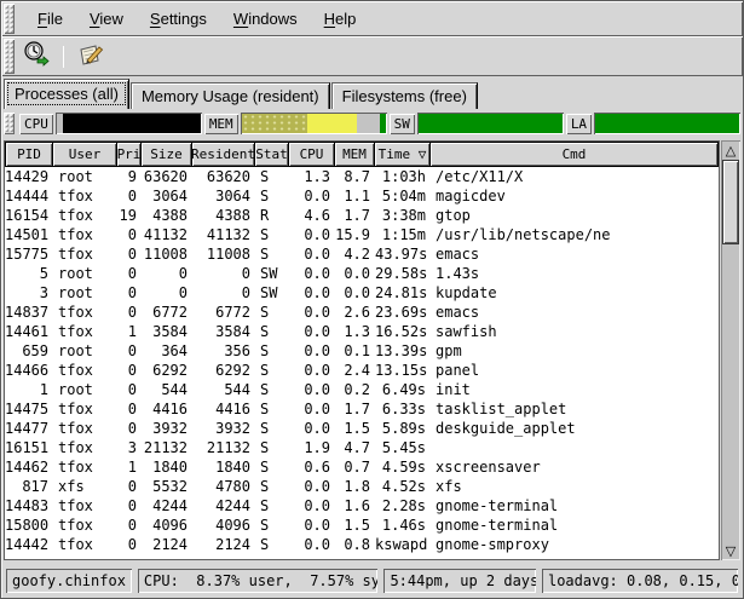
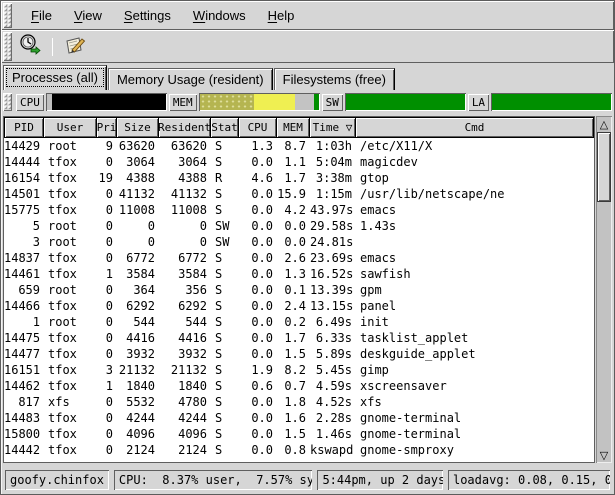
  File
  View
  Settings
  Windows
  Help
  Processes (all)
  Memory Usage (resident)
  Filesystems (free)
  CPU
  MEM
  SW
  LA
  PID
  User
  Pri
  Size
  Resident
  Stat
  CPU
  MEM
  Time ▽
  Cmd
  14429
  root
  9
  63620
  63620
  S
  1.3
  8.7
  1:03h
  /etc/X11/X
  14444
  tfox
  0
  3064
  3064
  S
  0.0
  1.1
  5:04m
  magicdev
  16154
  tfox
  19
  4388
  4388
  R
  4.6
  1.7
  3:38m
  gtop
  14501
  tfox
  0
  41132
  41132
  S
  0.0
  15.9
  1:15m
  /usr/lib/netscape/ne
  15775
  tfox
  0
  11008
  11008
  S
  0.0
  4.2
  43.97s
  emacs
  5
  root
  0
  0
  0
  SW
  0.0
  0.0
  29.58s
  1.43s
  3
  root
  0
  0
  0
  SW
  0.0
  0.0
  24.81s
- kupdate
  14837
  tfox
  0
  6772
  6772
  S
  0.0
  2.6
  23.69s
  emacs
  14461
  tfox
  1
  3584
  3584
  S
  0.0
  1.3
  16.52s
  sawfish
  659
  root
  0
  364
  356
  S
  0.0
  0.1
  13.39s
  gpm
  14466
  tfox
  0
  6292
  6292
  S
  0.0
  2.4
  13.15s
  panel
  1
  root
  0
  544
  544
  S
  0.0
  0.2
  6.49s
  init
  14475
  tfox
  0
  4416
  4416
  S
  0.0
  1.7
  6.33s
  tasklist_applet
  14477
  tfox
  0
  3932
  3932
  S
  0.0
  1.5
  5.89s
  deskguide_applet
  16151
  tfox
  3
  21132
  21132
  S
  1.9
- 4.7
+ 8.2
  5.45s
+ gimp
  14462
  tfox
  1
  1840
  1840
  S
  0.6
  0.7
  4.59s
  xscreensaver
  817
  xfs
  0
  5532
  4780
  S
  0.0
  1.8
  4.52s
  xfs
  14483
  tfox
  0
  4244
  4244
  S
  0.0
  1.6
  2.28s
  gnome-terminal
  15800
  tfox
  0
  4096
  4096
  S
  0.0
  1.5
  1.46s
  gnome-terminal
  14442
  tfox
  0
  2124
  2124
  S
  0.0
  0.8
  kswapd
  gnome-smproxy
  △
  ▽
  goofy.chinfox
  CPU: 8.37% user, 7.57% sy
  5:44pm, up 2 days
  loadavg: 0.08, 0.15, 0
